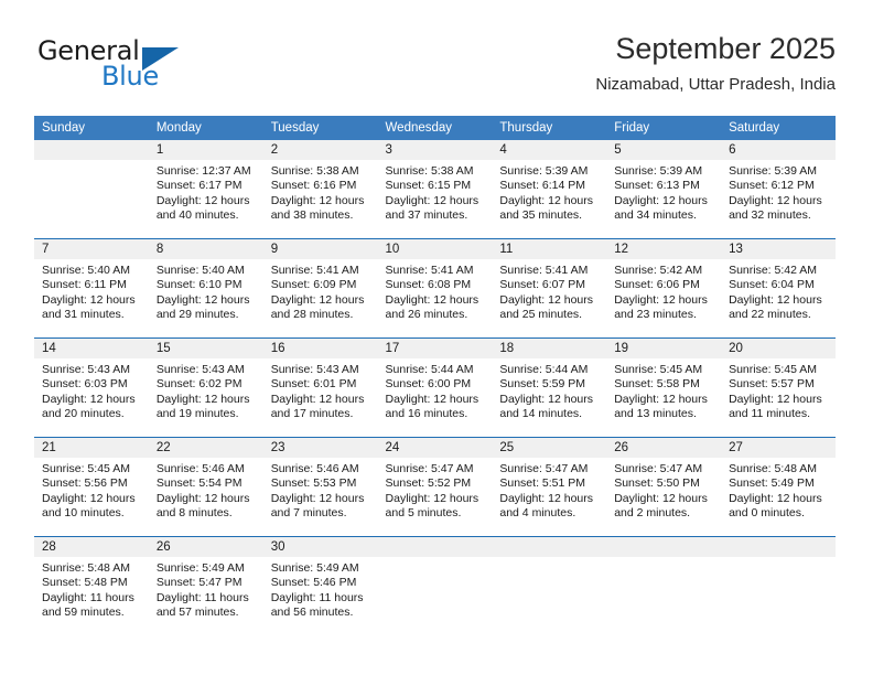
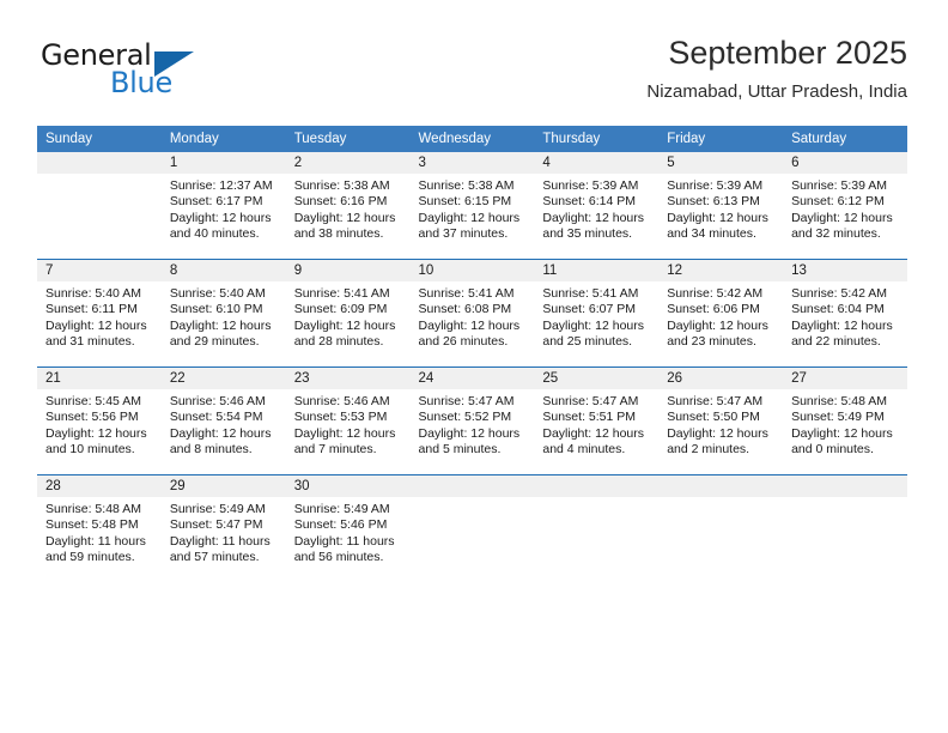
  General
  Blue
  September 2025
  Nizamabad, Uttar Pradesh, India
  Sunday	Monday	Tuesday	Wednesday	Thursday	Friday	Saturday
  	1Sunrise: 12:37 AMSunset: 6:17 PMDaylight: 12 hoursand 40 minutes.	2Sunrise: 5:38 AMSunset: 6:16 PMDaylight: 12 hoursand 38 minutes.	3Sunrise: 5:38 AMSunset: 6:15 PMDaylight: 12 hoursand 37 minutes.	4Sunrise: 5:39 AMSunset: 6:14 PMDaylight: 12 hoursand 35 minutes.	5Sunrise: 5:39 AMSunset: 6:13 PMDaylight: 12 hoursand 34 minutes.	6Sunrise: 5:39 AMSunset: 6:12 PMDaylight: 12 hoursand 32 minutes.
  7Sunrise: 5:40 AMSunset: 6:11 PMDaylight: 12 hoursand 31 minutes.	8Sunrise: 5:40 AMSunset: 6:10 PMDaylight: 12 hoursand 29 minutes.	9Sunrise: 5:41 AMSunset: 6:09 PMDaylight: 12 hoursand 28 minutes.	10Sunrise: 5:41 AMSunset: 6:08 PMDaylight: 12 hoursand 26 minutes.	11Sunrise: 5:41 AMSunset: 6:07 PMDaylight: 12 hoursand 25 minutes.	12Sunrise: 5:42 AMSunset: 6:06 PMDaylight: 12 hoursand 23 minutes.	13Sunrise: 5:42 AMSunset: 6:04 PMDaylight: 12 hoursand 22 minutes.
- 14Sunrise: 5:43 AMSunset: 6:03 PMDaylight: 12 hoursand 20 minutes.	15Sunrise: 5:43 AMSunset: 6:02 PMDaylight: 12 hoursand 19 minutes.	16Sunrise: 5:43 AMSunset: 6:01 PMDaylight: 12 hoursand 17 minutes.	17Sunrise: 5:44 AMSunset: 6:00 PMDaylight: 12 hoursand 16 minutes.	18Sunrise: 5:44 AMSunset: 5:59 PMDaylight: 12 hoursand 14 minutes.	19Sunrise: 5:45 AMSunset: 5:58 PMDaylight: 12 hoursand 13 minutes.	20Sunrise: 5:45 AMSunset: 5:57 PMDaylight: 12 hoursand 11 minutes.
  21Sunrise: 5:45 AMSunset: 5:56 PMDaylight: 12 hoursand 10 minutes.	22Sunrise: 5:46 AMSunset: 5:54 PMDaylight: 12 hoursand 8 minutes.	23Sunrise: 5:46 AMSunset: 5:53 PMDaylight: 12 hoursand 7 minutes.	24Sunrise: 5:47 AMSunset: 5:52 PMDaylight: 12 hoursand 5 minutes.	25Sunrise: 5:47 AMSunset: 5:51 PMDaylight: 12 hoursand 4 minutes.	26Sunrise: 5:47 AMSunset: 5:50 PMDaylight: 12 hoursand 2 minutes.	27Sunrise: 5:48 AMSunset: 5:49 PMDaylight: 12 hoursand 0 minutes.
- 28Sunrise: 5:48 AMSunset: 5:48 PMDaylight: 11 hoursand 59 minutes.	26Sunrise: 5:49 AMSunset: 5:47 PMDaylight: 11 hoursand 57 minutes.	30Sunrise: 5:49 AMSunset: 5:46 PMDaylight: 11 hoursand 56 minutes.
+ 28Sunrise: 5:48 AMSunset: 5:48 PMDaylight: 11 hoursand 59 minutes.	29Sunrise: 5:49 AMSunset: 5:47 PMDaylight: 11 hoursand 57 minutes.	30Sunrise: 5:49 AMSunset: 5:46 PMDaylight: 11 hoursand 56 minutes.
